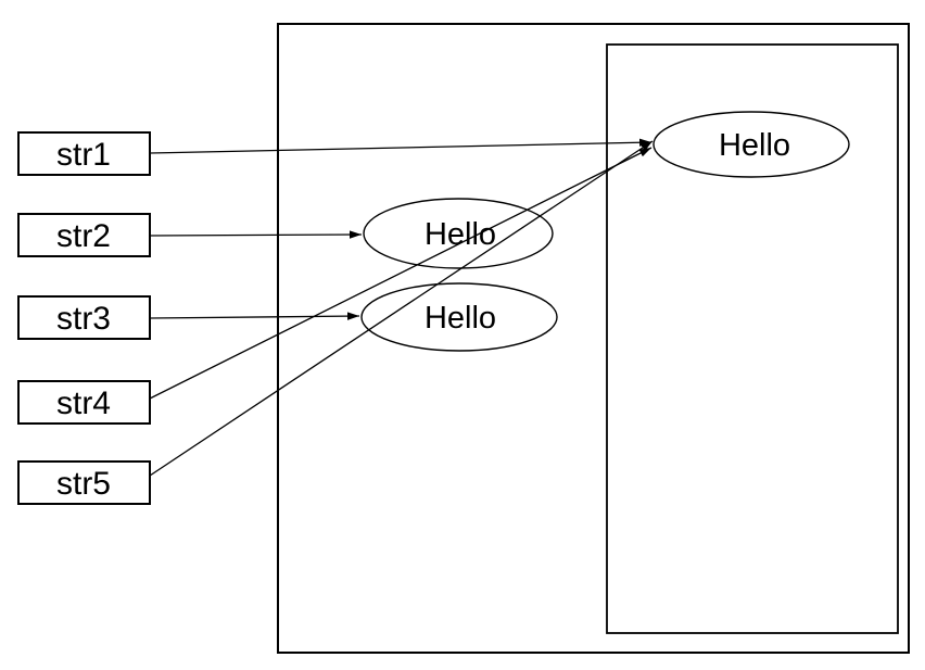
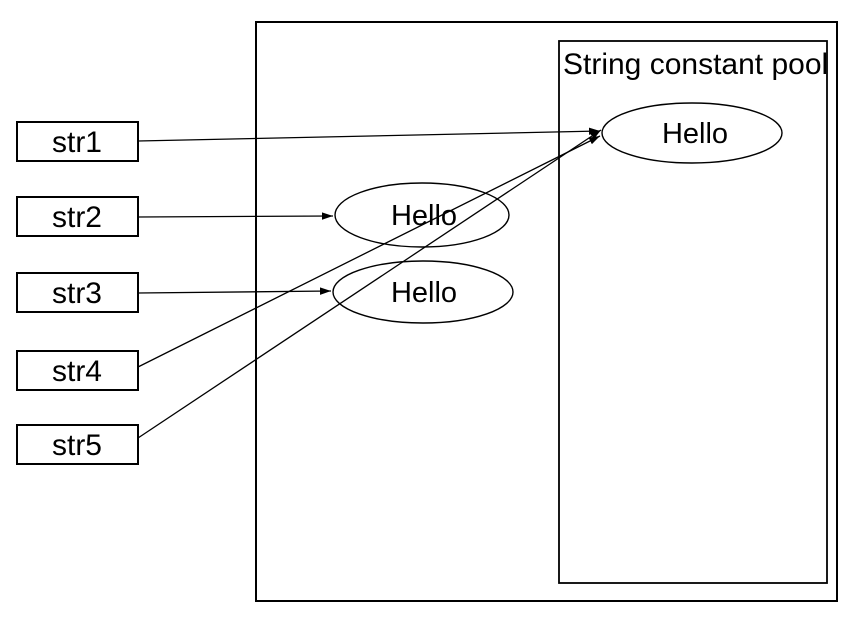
+ String constant pool
  str1
  str2
  str3
  str4
  str5
  Hello
  Hello
  Hello
